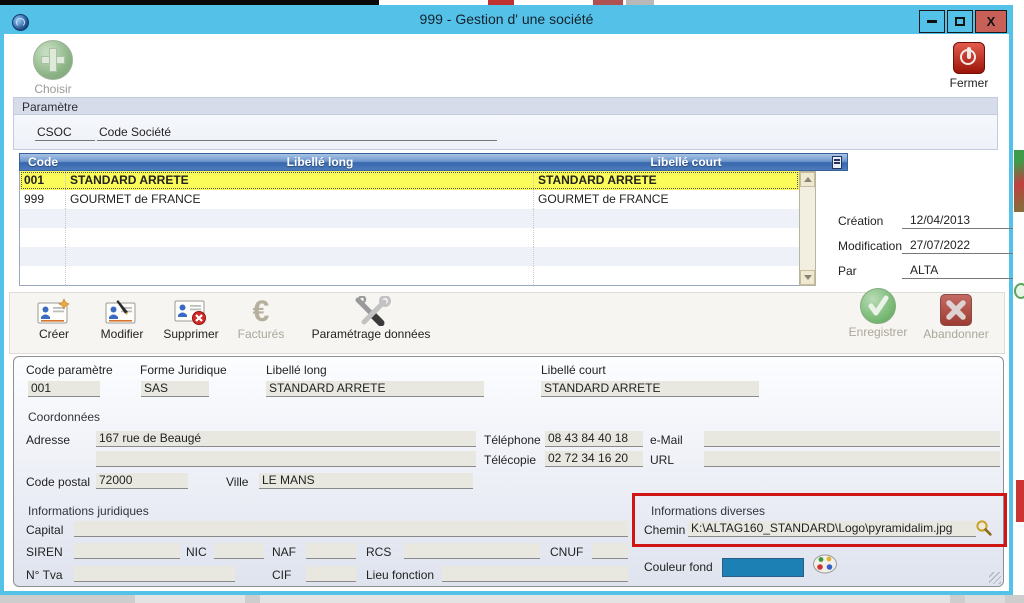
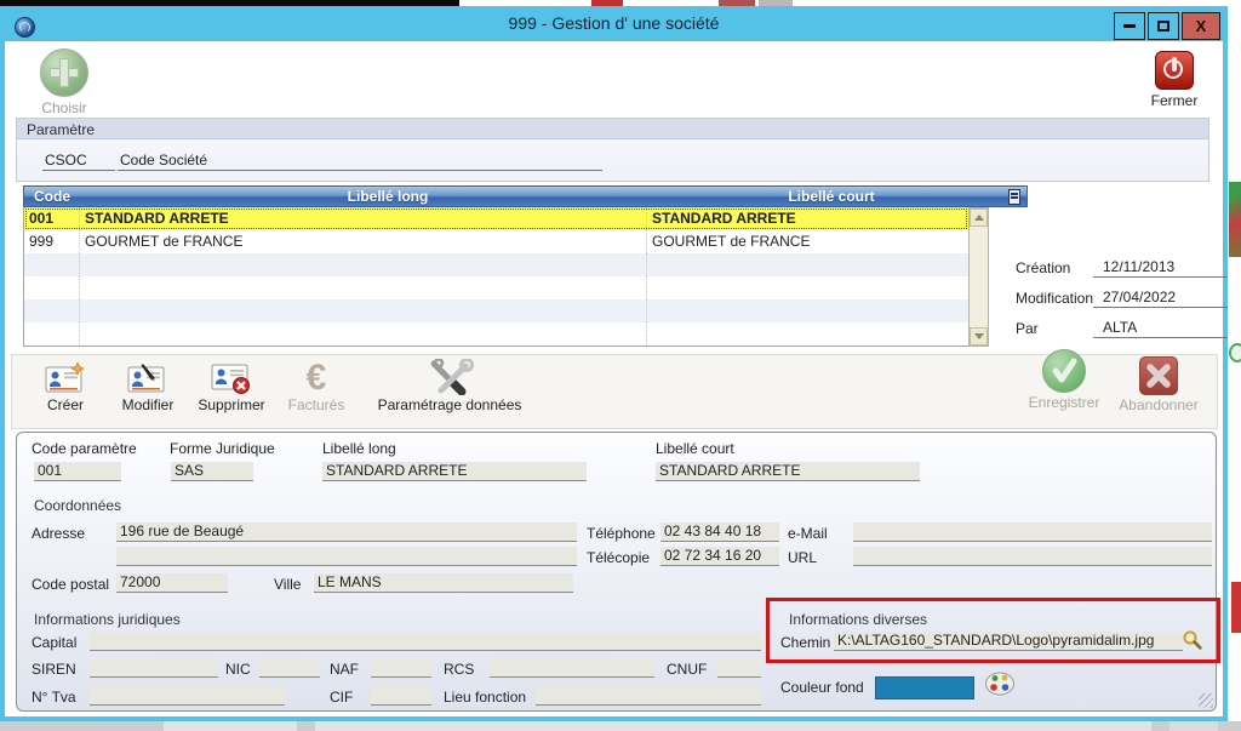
  999 - Gestion d' une société
  X
  Choisir
  Fermer
  Paramètre
  CSOC
  Code Société
  Code
  Libellé long
  Libellé court
  001
  STANDARD ARRETE
  STANDARD ARRETE
  999
  GOURMET de FRANCE
  GOURMET de FRANCE
  Création
- 12/04/2013
+ 12/11/2013
  Modification
- 27/07/2022
+ 27/04/2022
  Par
  ALTA
  Créer
  Modifier
  Supprimer
  €
  Facturés
  Paramétrage données
  Enregistrer
  Abandonner
  Code paramètre
  001
  Forme Juridique
  SAS
  Libellé long
  STANDARD ARRETE
  Libellé court
  STANDARD ARRETE
  Coordonnées
  Adresse
- 167 rue de Beaugé
+ 196 rue de Beaugé
  Téléphone
- 08 43 84 40 18
+ 02 43 84 40 18
  e-Mail
  Télécopie
  02 72 34 16 20
  URL
  Code postal
  72000
  Ville
  LE MANS
  Informations juridiques
  Capital
  SIREN
  NIC
  NAF
  RCS
  CNUF
  N° Tva
  CIF
  Lieu fonction
  Informations diverses
  Chemin
  K:\ALTAG160_STANDARD\Logo\pyramidalim.jpg
  Couleur fond
